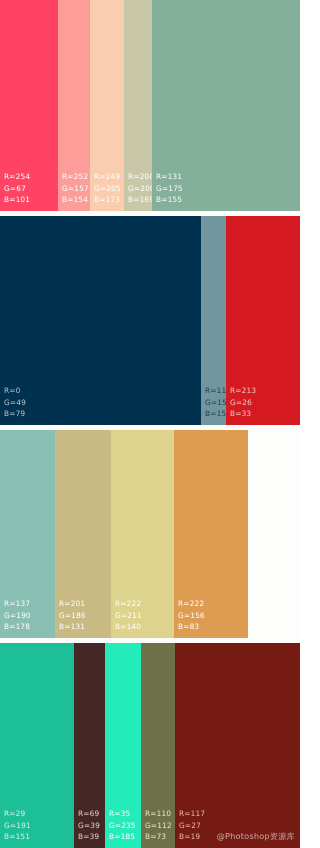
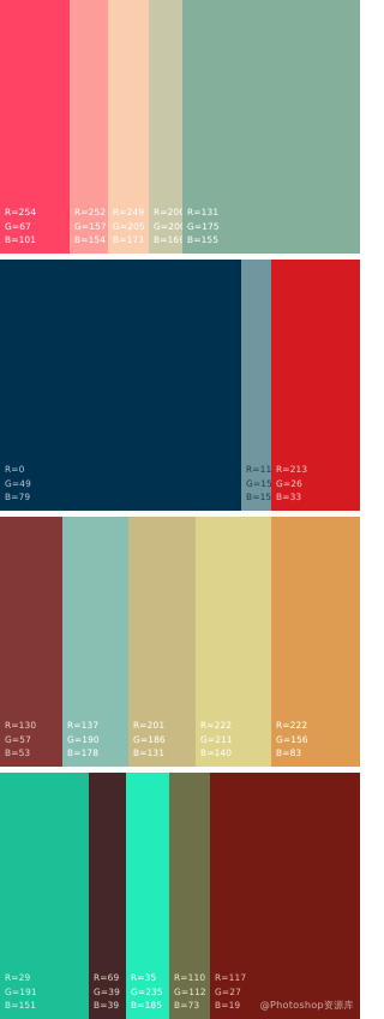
  R=254
  G=67
  B=101
  R=252
  G=157
  B=154
  R=249
  G=205
  B=173
  R=20
  G=20
  B=16
  R=131
  G=175
  B=155
  R=0
  G=49
  B=79
  R=11
  G=15
  B=15
  R=213
  G=26
  B=33
+ R=130
+ G=57
+ B=53
  R=137
  G=190
  B=178
  R=201
  G=186
  B=131
  R=222
  G=211
  B=140
  R=222
  G=156
  B=83
  R=29
  G=191
  B=151
  R=69
  G=39
  B=39
  R=35
  G=235
  B=185
  R=110
  G=112
  B=73
  R=117
  G=27
  B=19
  @Photoshop资源库
